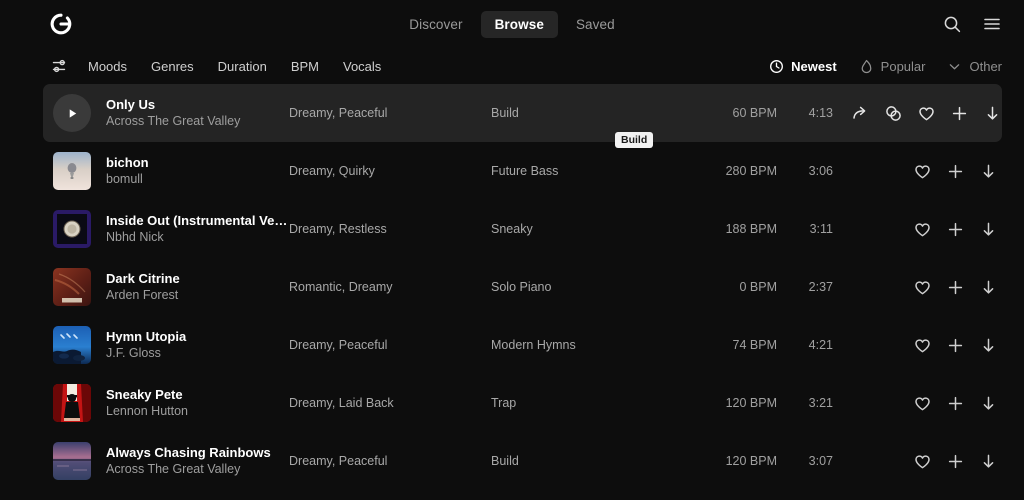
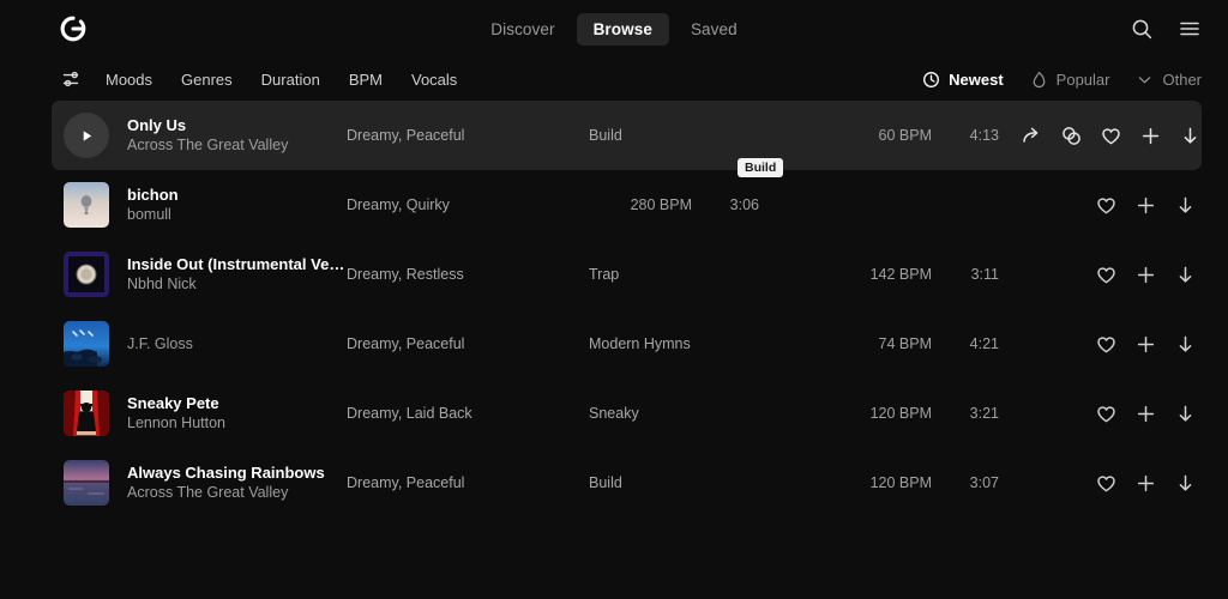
  Discover
  Browse
  Saved
  Moods
  Genres
  Duration
  BPM
  Vocals
  Newest
  Popular
  Other
  Only Us
  Across The Great Valley
  Dreamy, Peaceful
  Build
  60 BPM
  4:13
  bichon
  bomull
  Dreamy, Quirky
- Future Bass
  280 BPM
  3:06
  Inside Out (Instrumental Versi
  Nbhd Nick
  Dreamy, Restless
- Sneaky
+ Trap
- 188 BPM
+ 142 BPM
  3:11
- Dark Citrine
- Arden Forest
- Romantic, Dreamy
- Solo Piano
- 0 BPM
- 2:37
- Hymn Utopia
  J.F. Gloss
  Dreamy, Peaceful
  Modern Hymns
  74 BPM
  4:21
  Sneaky Pete
  Lennon Hutton
  Dreamy, Laid Back
- Trap
+ Sneaky
  120 BPM
  3:21
  Always Chasing Rainbows
  Across The Great Valley
  Dreamy, Peaceful
  Build
  120 BPM
  3:07
  Build
